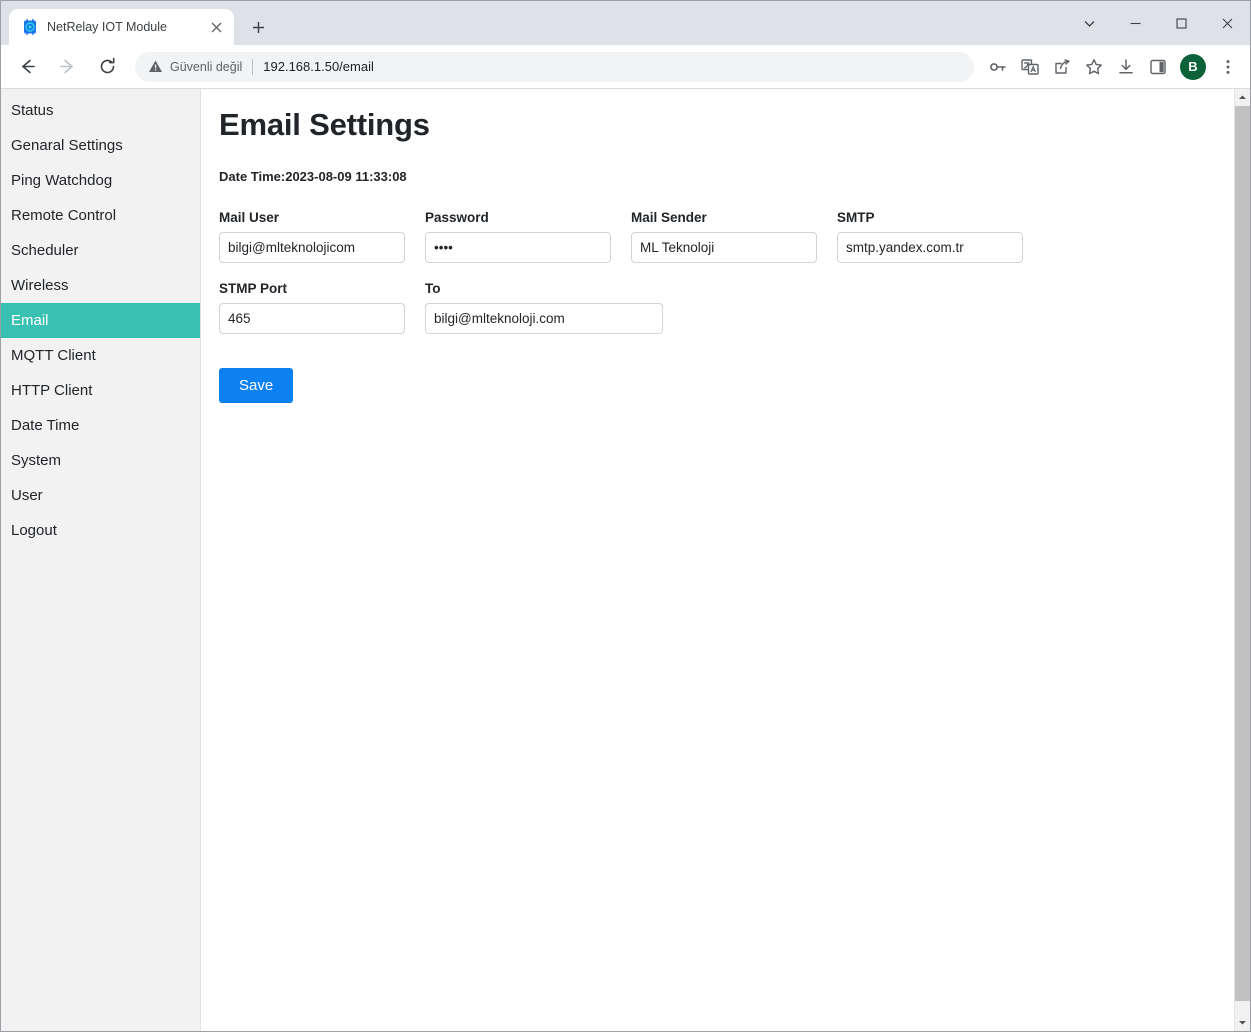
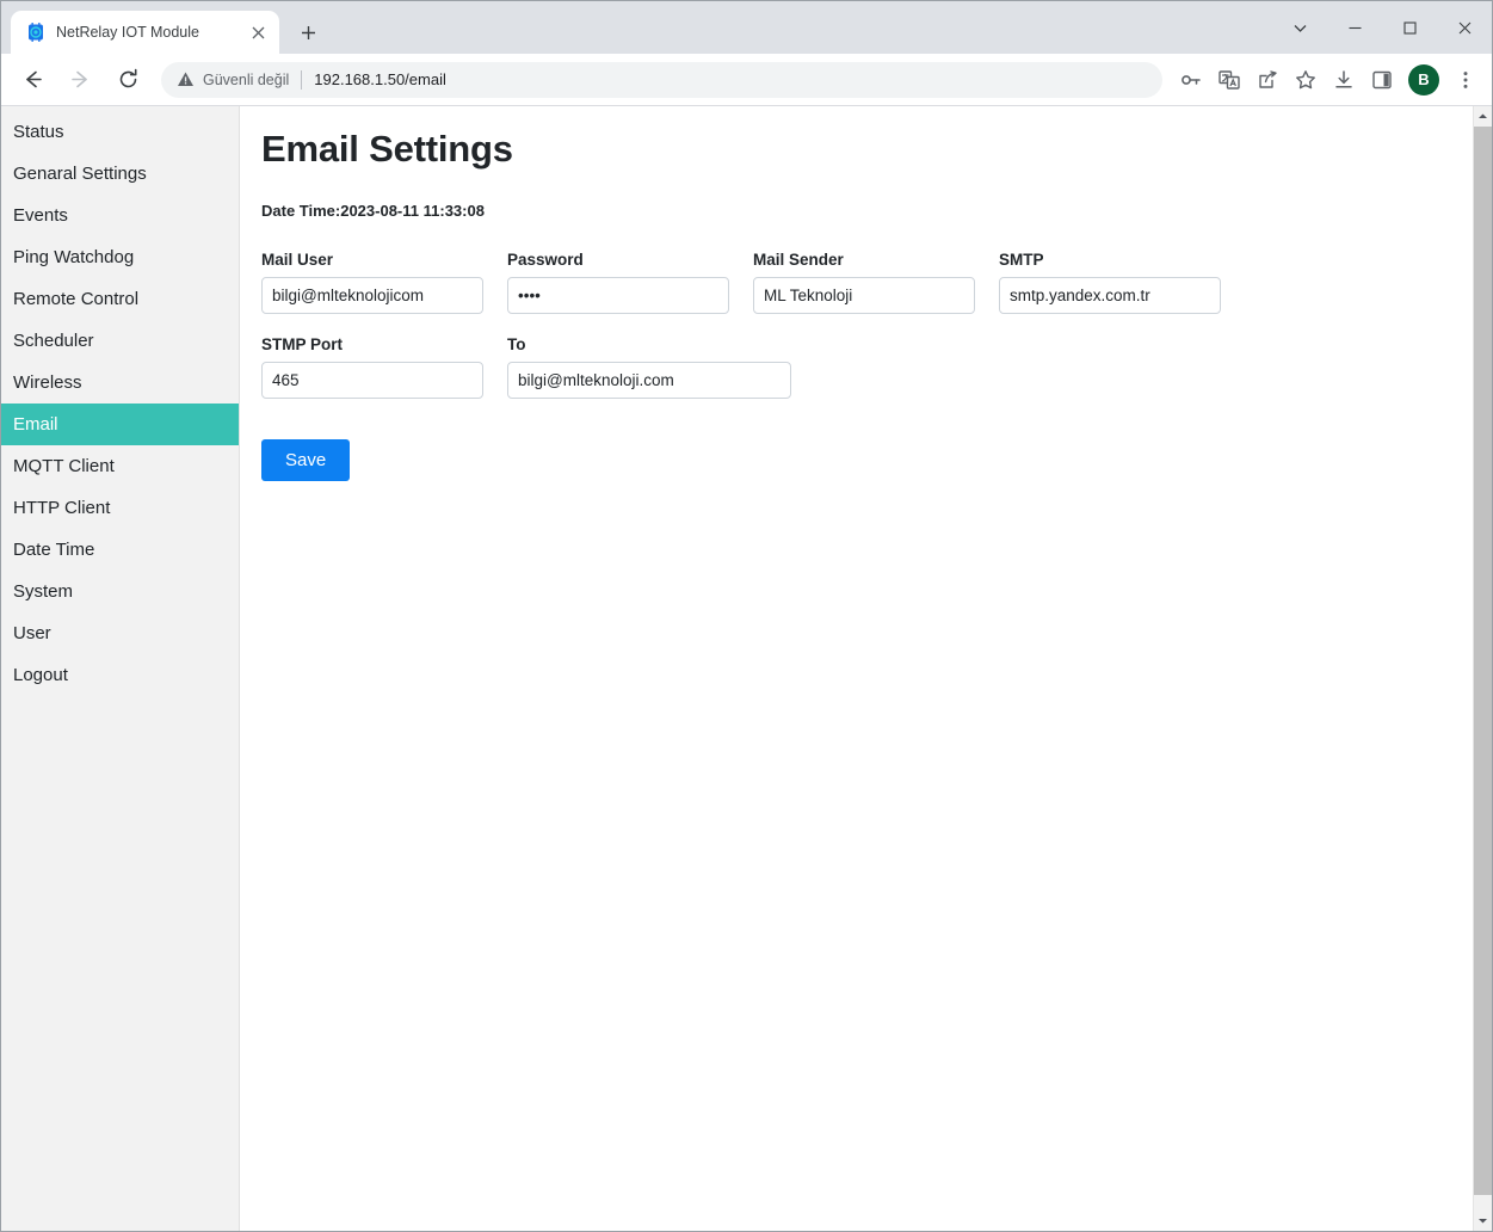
  NetRelay IOT Module
  Güvenli değil
  192.168.1.50/email
  B
  Status
  Genaral Settings
+ Events
  Ping Watchdog
  Remote Control
  Scheduler
  Wireless
  Email
  MQTT Client
  HTTP Client
  Date Time
  System
  User
  Logout
  Email Settings
- Date Time:2023-08-09 11:33:08
+ Date Time:2023-08-11 11:33:08
  Mail User
  bilgi@mlteknolojicom
  Password
  ••••
  Mail Sender
  ML Teknoloji
  SMTP
  smtp.yandex.com.tr
  STMP Port
  465
  To
  bilgi@mlteknoloji.com
  Save
